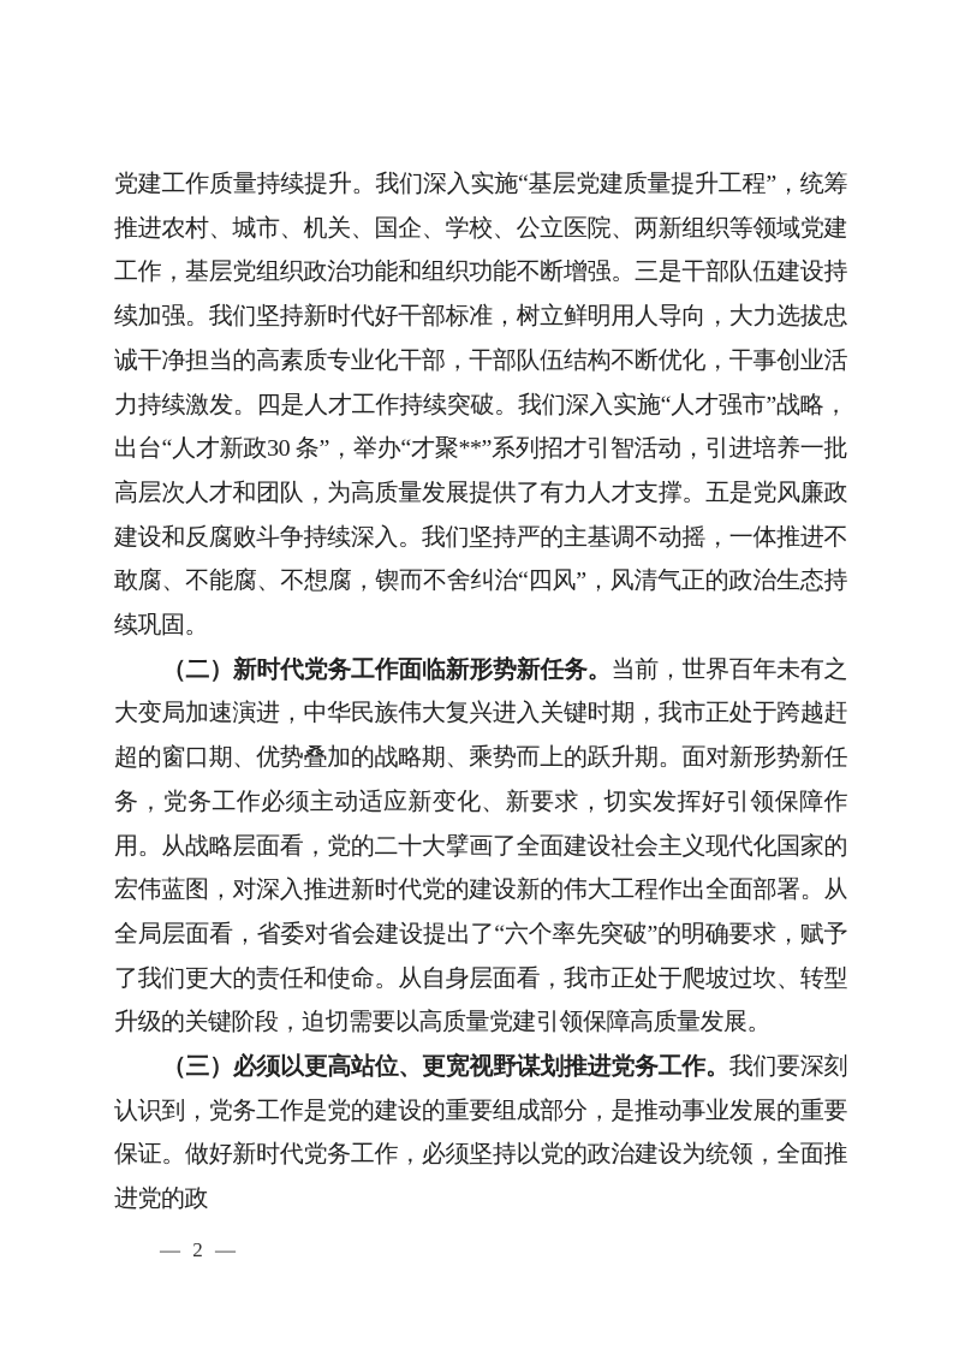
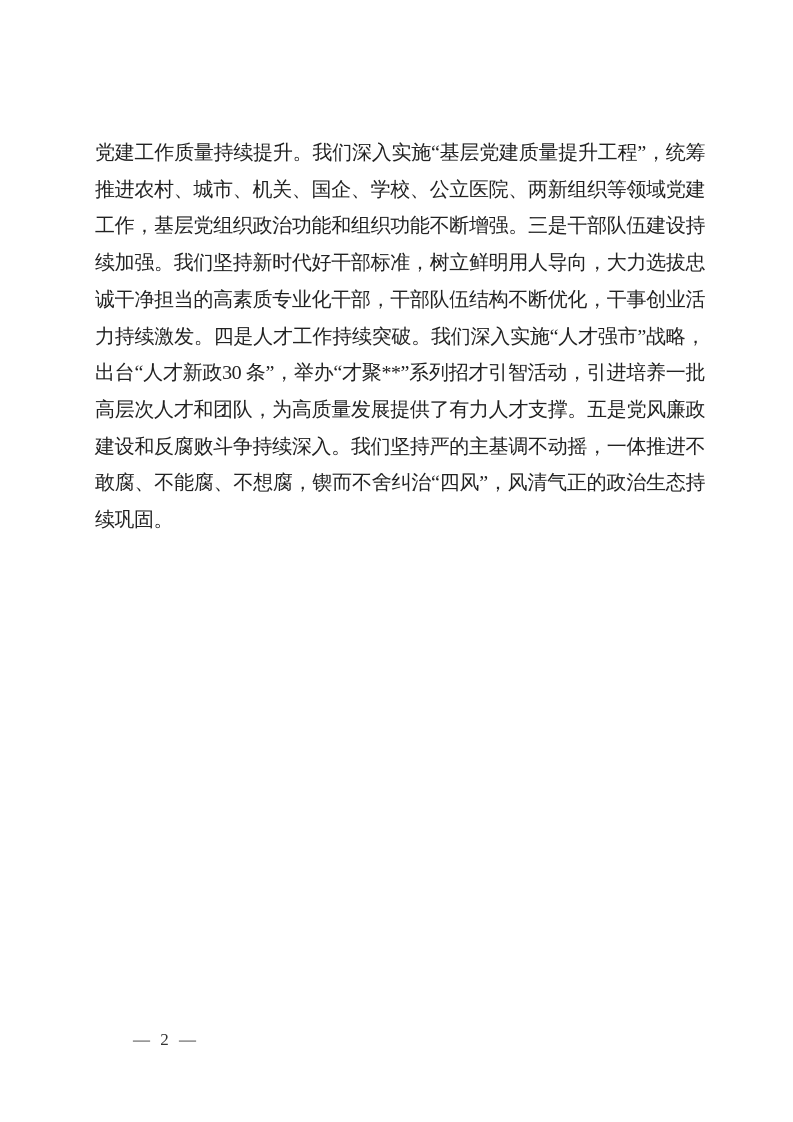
  党建工作质量持续提升。我们深入实施“基层党建质量提升工程”，统筹推进农村、城市、机关、国企、学校、公立医院、两新组织等领域党建工作，基层党组织政治功能和组织功能不断增强。三是干部队伍建设持续加强。我们坚持新时代好干部标准，树立鲜明用人导向，大力选拔忠诚干净担当的高素质专业化干部，干部队伍结构不断优化，干事创业活力持续激发。四是人才工作持续突破。我们深入实施“人才强市”战略，出台“人才新政30 条”，举办“才聚**”系列招才引智活动，引进培养一批高层次人才和团队，为高质量发展提供了有力人才支撑。五是党风廉政建设和反腐败斗争持续深入。我们坚持严的主基调不动摇，一体推进不敢腐、不能腐、不想腐，锲而不舍纠治“四风”，风清气正的政治生态持续巩固。
- （二）新时代党务工作面临新形势新任务。当前，世界百年未有之大变局加速演进，中华民族伟大复兴进入关键时期，我市正处于跨越赶超的窗口期、优势叠加的战略期、乘势而上的跃升期。面对新形势新任务，党务工作必须主动适应新变化、新要求，切实发挥好引领保障作用。从战略层面看，党的二十大擘画了全面建设社会主义现代化国家的宏伟蓝图，对深入推进新时代党的建设新的伟大工程作出全面部署。从全局层面看，省委对省会建设提出了“六个率先突破”的明确要求，赋予了我们更大的责任和使命。从自身层面看，我市正处于爬坡过坎、转型升级的关键阶段，迫切需要以高质量党建引领保障高质量发展。
- （三）必须以更高站位、更宽视野谋划推进党务工作。我们要深刻认识到，党务工作是党的建设的重要组成部分，是推动事业发展的重要保证。做好新时代党务工作，必须坚持以党的政治建设为统领，全面推进党的政
  — 2 —
